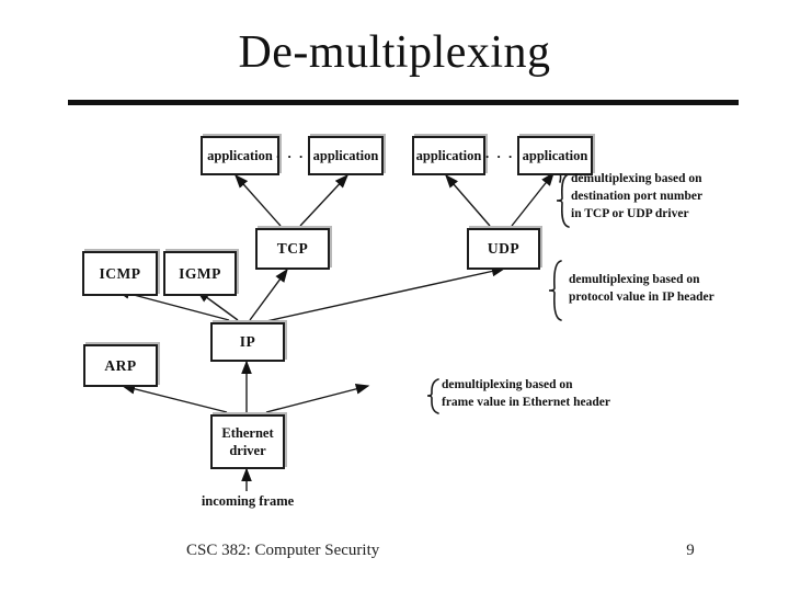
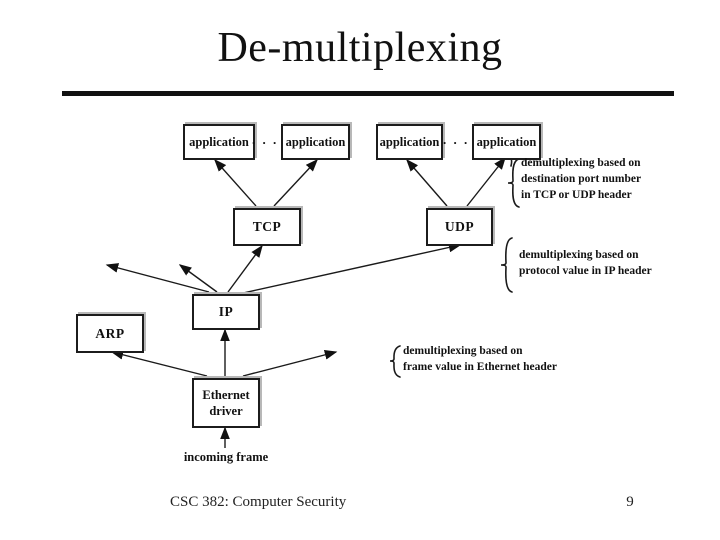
  De-multiplexing
  application
  . . .
  application
  application
  . . .
  application
  TCP
  UDP
- ICMP
- IGMP
  IP
  ARP
  Ethernet
  driver
  demultiplexing based on
  destination port number
- in TCP or UDP driver
+ in TCP or UDP header
  demultiplexing based on
  protocol value in IP header
  demultiplexing based on
  frame value in Ethernet header
  incoming frame
  CSC 382: Computer Security
  9
